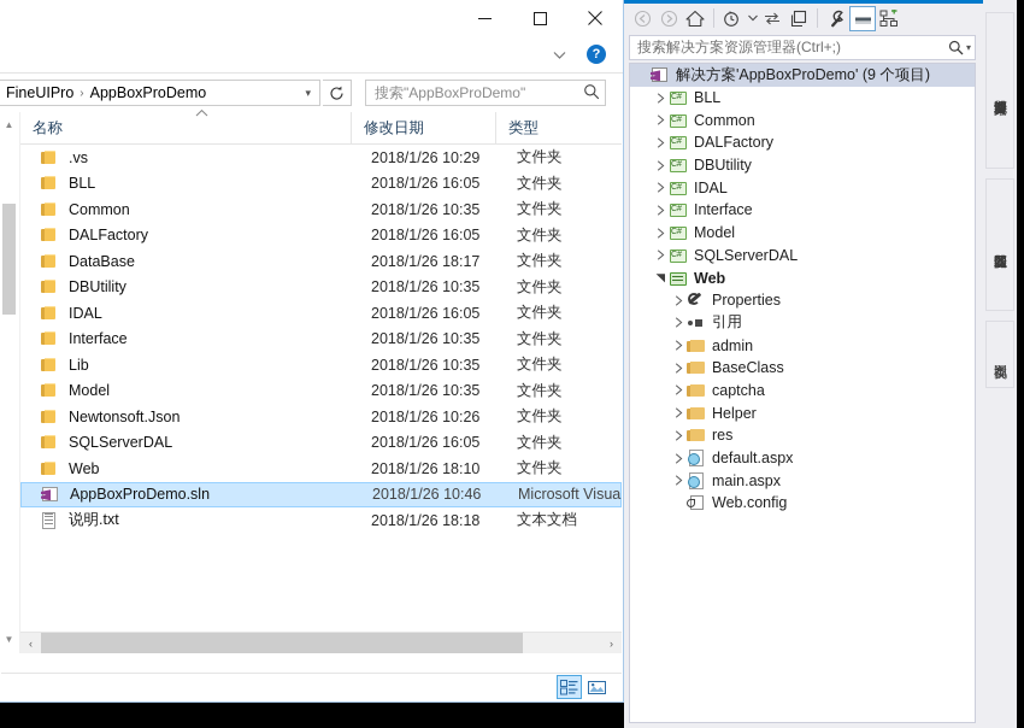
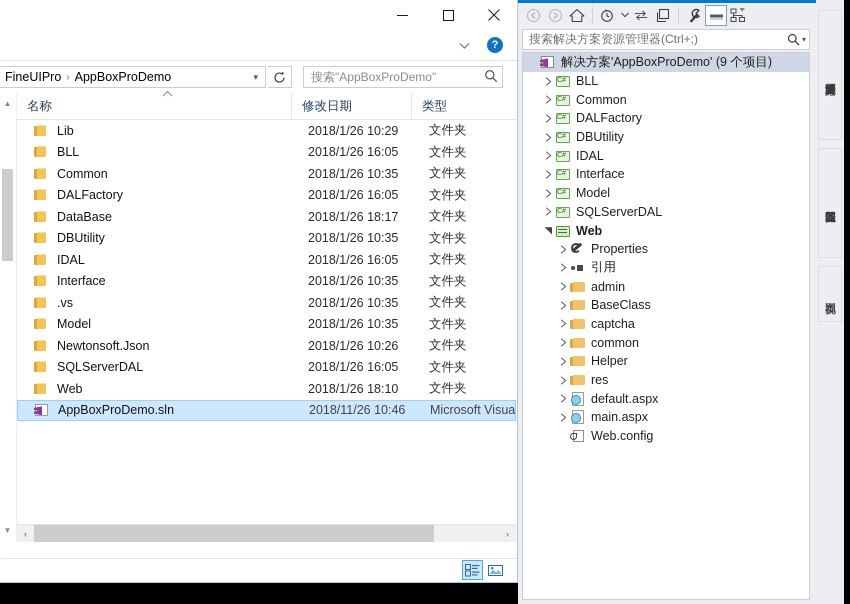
  ?
  FineUIPro
  ›
  AppBoxProDemo
  ▾
  搜索"AppBoxProDemo"
  ▲
  ▼
  名称
  修改日期
  类型
- .vs
+ Lib
  2018/1/26 10:29
  文件夹
  BLL
  2018/1/26 16:05
  文件夹
  Common
  2018/1/26 10:35
  文件夹
  DALFactory
  2018/1/26 16:05
  文件夹
  DataBase
  2018/1/26 18:17
  文件夹
  DBUtility
  2018/1/26 10:35
  文件夹
  IDAL
  2018/1/26 16:05
  文件夹
  Interface
  2018/1/26 10:35
  文件夹
- Lib
+ .vs
  2018/1/26 10:35
  文件夹
  Model
  2018/1/26 10:35
  文件夹
  Newtonsoft.Json
  2018/1/26 10:26
  文件夹
  SQLServerDAL
  2018/1/26 16:05
  文件夹
  Web
  2018/1/26 18:10
  文件夹
  AppBoxProDemo.sln
- 2018/1/26 10:46
+ 2018/11/26 10:46
  Microsoft Visua
- 说明.txt
- 2018/1/26 18:18
- 文本文档
  ‹
  ›
  搜索解决方案资源管理器(Ctrl+;)
  ▾
  解决方案'AppBoxProDemo' (9 个项目)
  BLL
  Common
  DALFactory
  DBUtility
  IDAL
  Interface
  Model
  SQLServerDAL
  Web
  Properties
  引用
  admin
  BaseClass
  captcha
+ common
  Helper
  res
  default.aspx
  main.aspx
  Web.config
